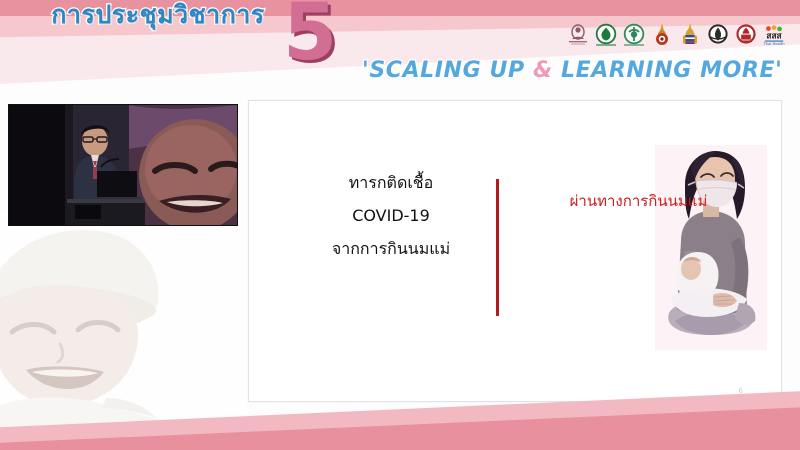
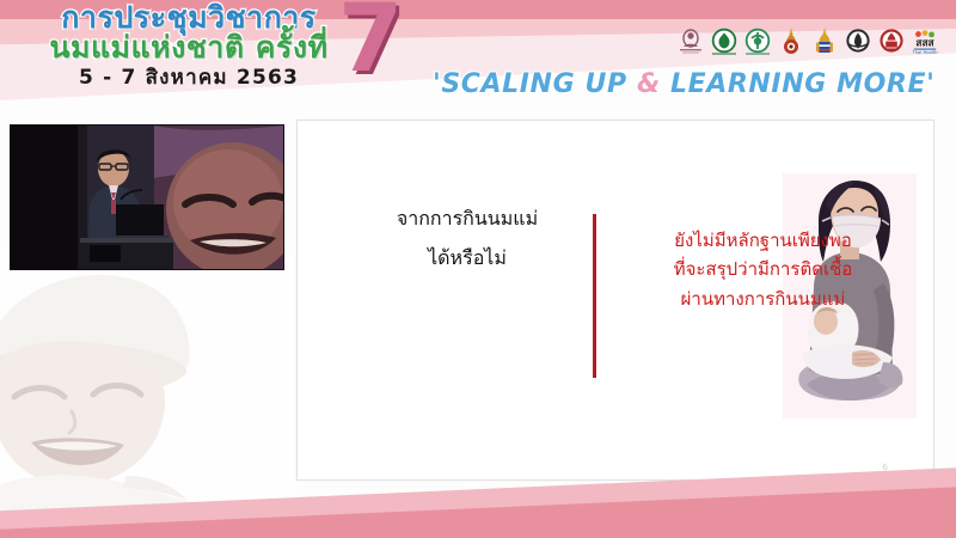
  การประชุมวิชาการ
+ นมแม่แห่งชาติ ครั้งที่
+ 5 - 7 สิงหาคม 2563
- 5
+ 7
  'SCALING UP & LEARNING MORE'
  สสส
- ทารกติดเชื้อ
- COVID-19
  จากการกินนมแม่
+ ได้หรือไม่
+ ยังไม่มีหลักฐานเพียงพอ
+ ที่จะสรุปว่ามีการติดเชื้อ
  ผ่านทางการกินนมแม่
  6
